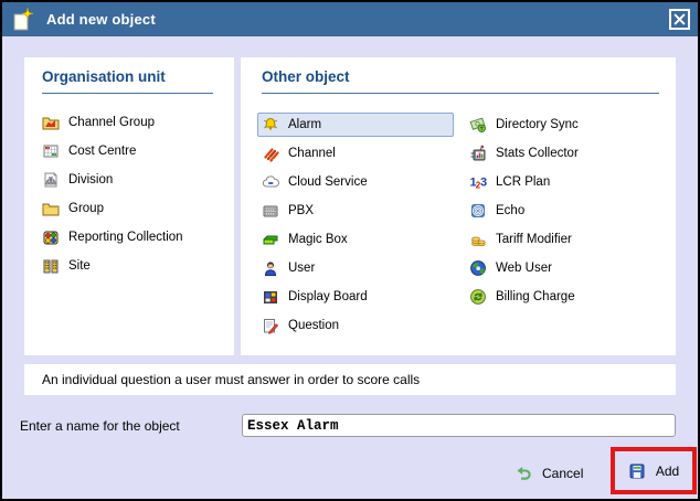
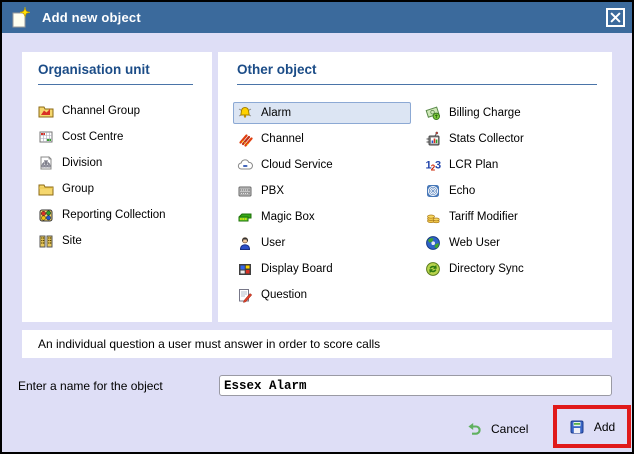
  Add new object
  Organisation unit
  Channel Group
  Cost Centre
  Division
  Group
  Reporting Collection
  Site
  Other object
  Alarm
  Channel
  Cloud Service
  PBX
  Magic Box
  User
  Display Board
  Question
- Directory Sync
+ Billing Charge
  Stats Collector
  1
  2
  3
  LCR Plan
  Echo
  Tariff Modifier
  Web User
- Billing Charge
+ Directory Sync
  An individual question a user must answer in order to score calls
  Enter a name for the object
  Essex Alarm
  Cancel
  Add
